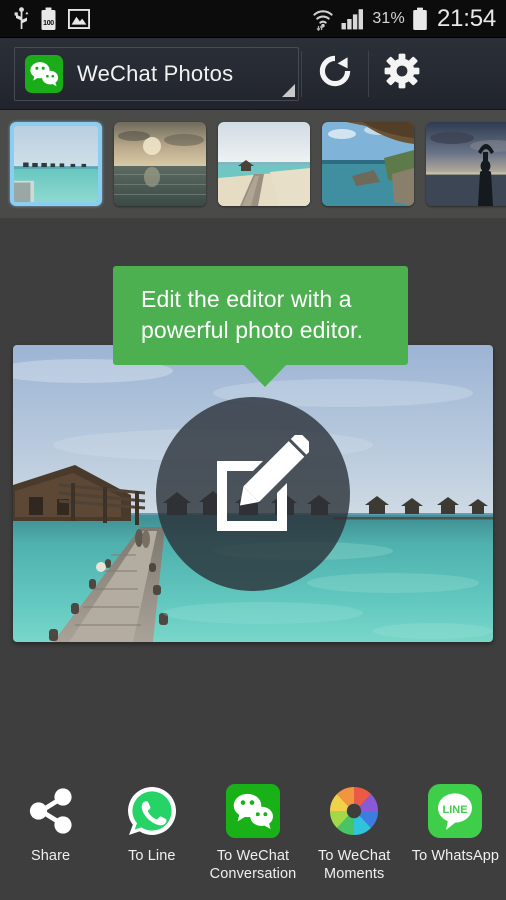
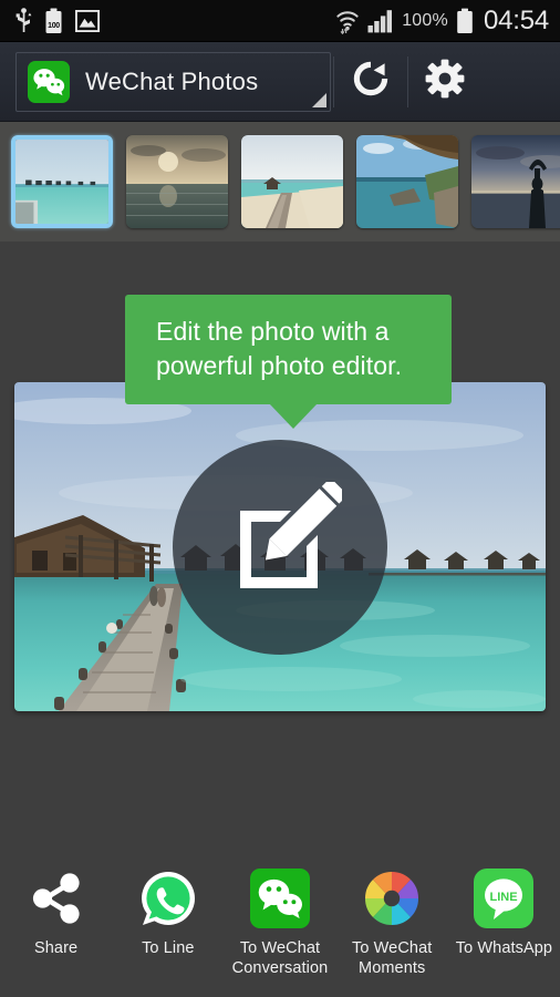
- 31%
+ 100%
- 21:54
+ 04:54
  WeChat Photos
- Edit the editor with a
+ Edit the photo with a
  powerful photo editor.
  Share
  To Line
  To WeChat Conversation
  To WeChat Moments
  LINE
  To WhatsApp
